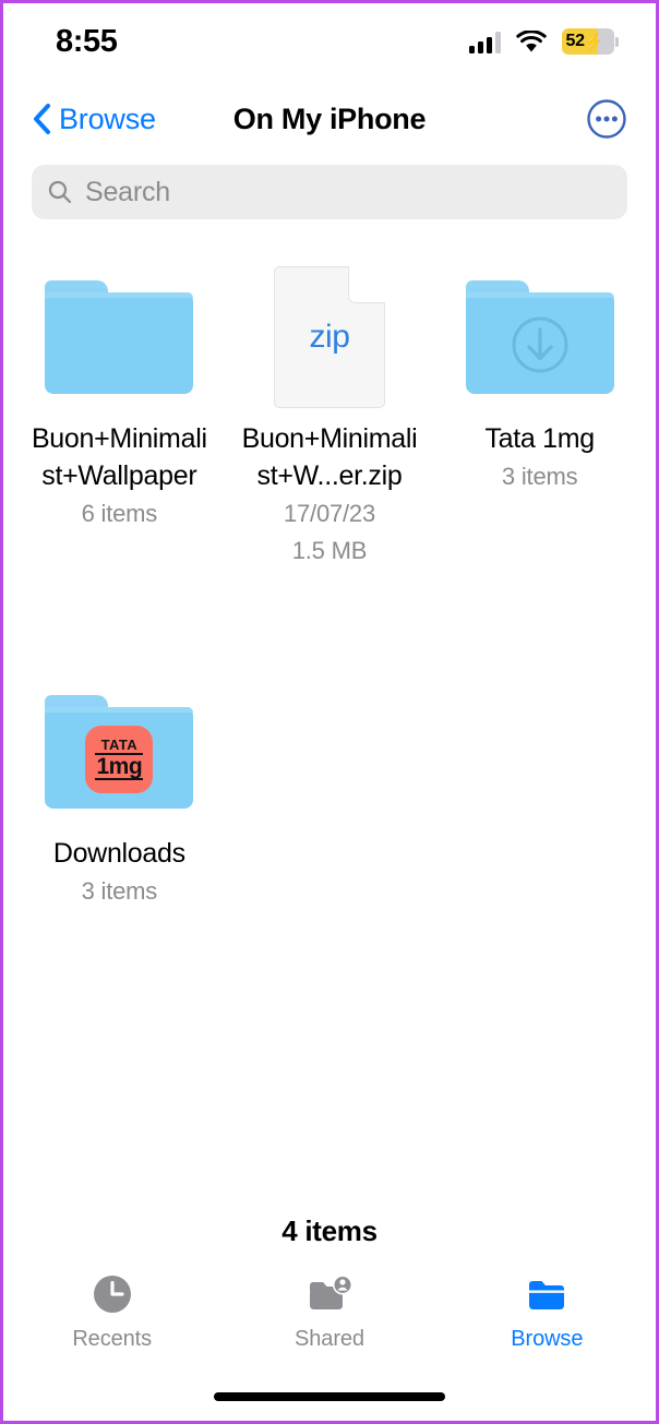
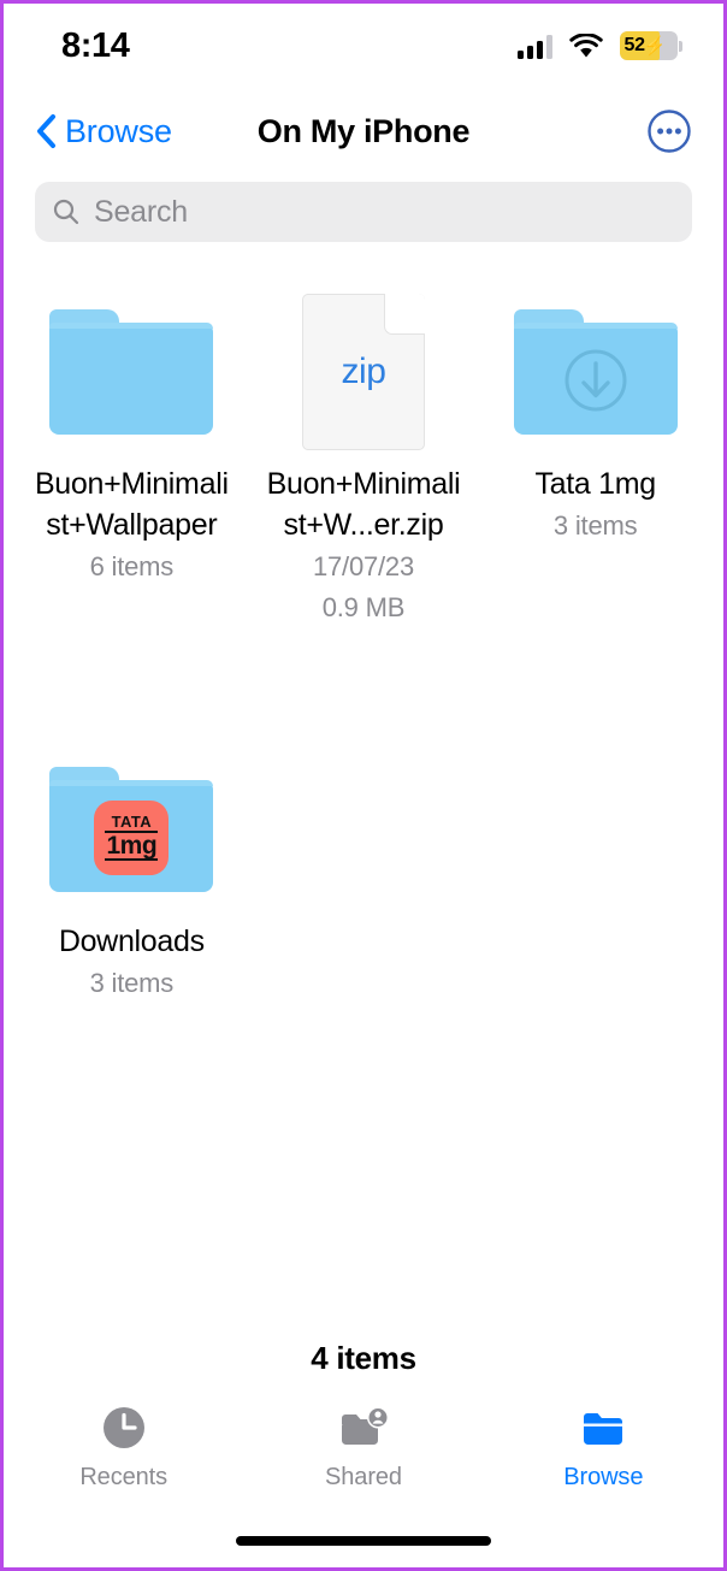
- 8:55
+ 8:14
  52
  ⚡
  Browse
  On My iPhone
  Search
  Buon+Minimalist+Wallpaper
  6 items
  zip
  Buon+Minimalist+W...er.zip
  17/07/23
- 1.5 MB
+ 0.9 MB
  Tata 1mg
  3 items
  TATA
  1mg
  Downloads
  3 items
  4 items
  Recents
  Shared
  Browse
